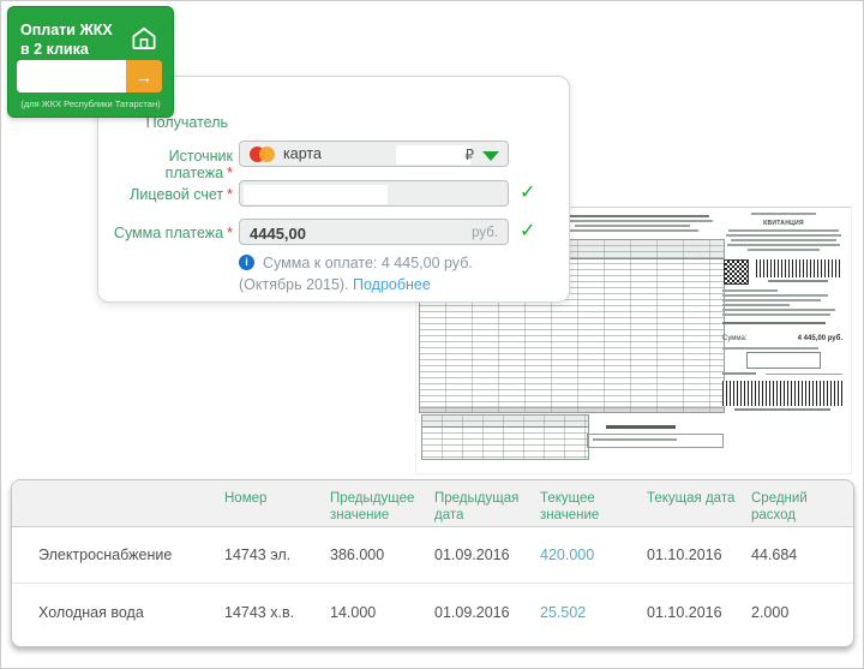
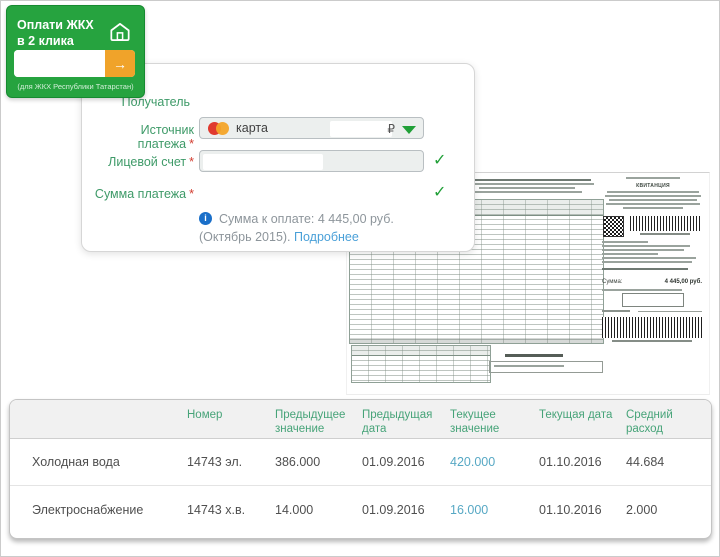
  Получатель
  Источник платежа *
  карта
  ₽
  Лицевой счет *
  ✓
  Сумма платежа *
- 4445,00
- руб.
  ✓
  i
  Сумма к оплате: 4 445,00 руб. (Октябрь 2015). Подробнее
  Оплати ЖКХ
  в 2 клика
  →
  (для ЖКХ Республики Татарстан)
  Номер
  Предыдущее значение
  Предыдущая дата
  Текущее значение
  Текущая дата
  Средний расход
- Электроснабжение
+ Холодная вода
  14743 эл.
  386.000
  01.09.2016
  420.000
  01.10.2016
  44.684
- Холодная вода
+ Электроснабжение
  14743 х.в.
  14.000
  01.09.2016
- 25.502
+ 16.000
  01.10.2016
  2.000
